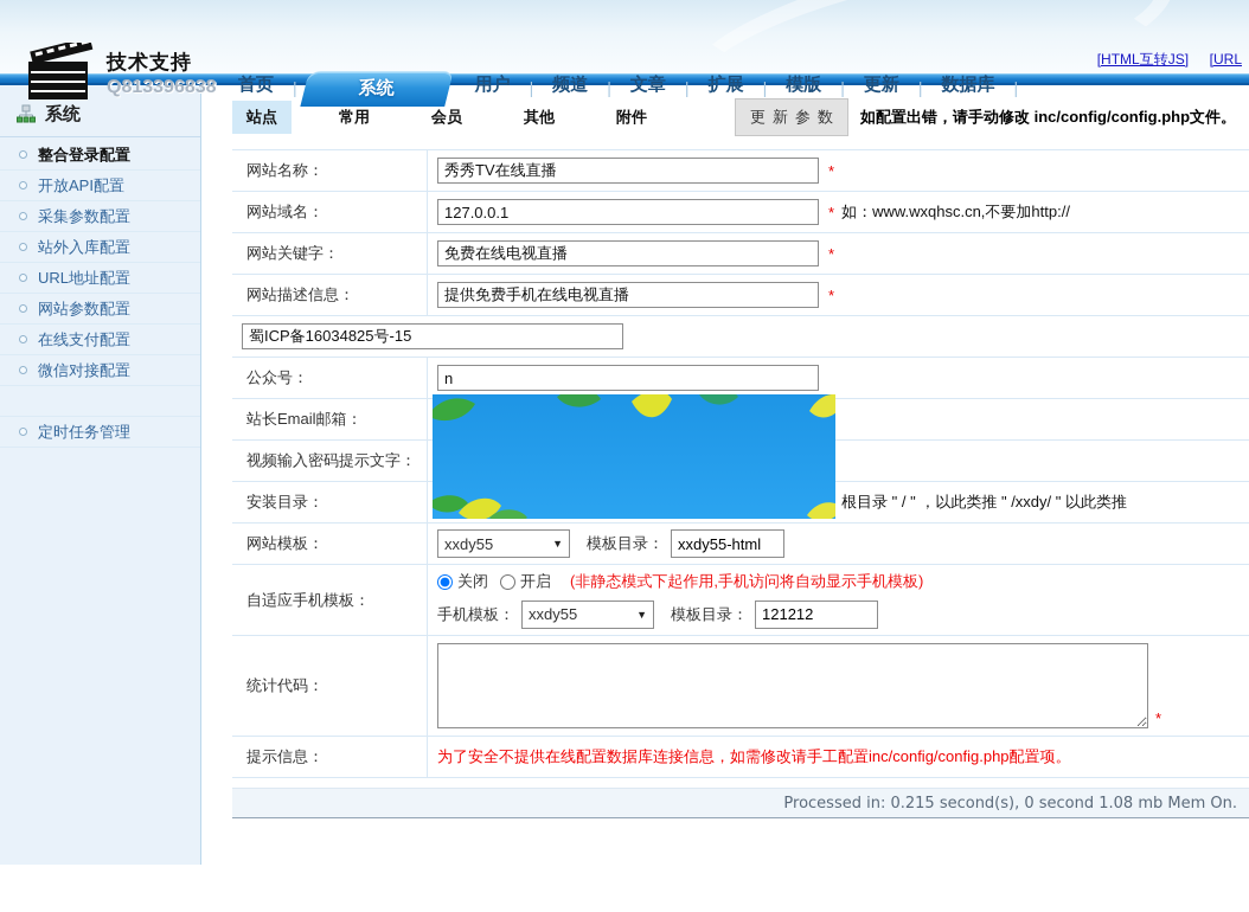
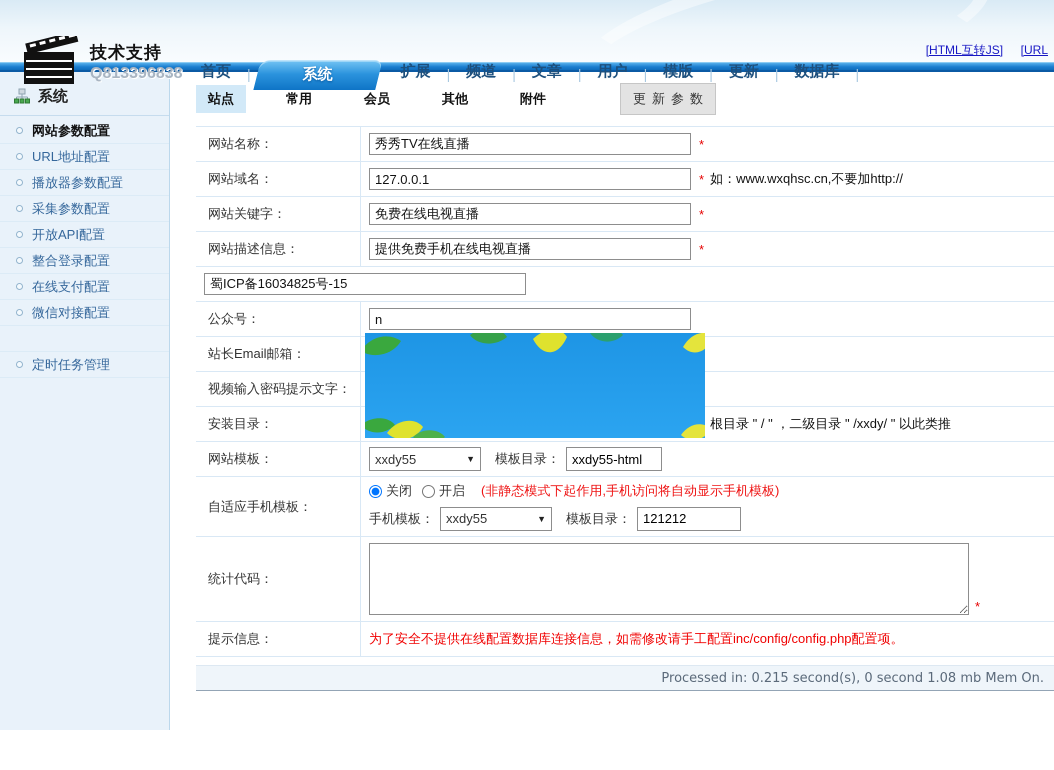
  技术支持
  Q813396838
  [HTML互转JS] [URL
  首页
  |
  系统
- 用户
+ 扩展
  |
  频道
  |
  文章
  |
- 扩展
+ 用户
  |
  模版
  |
  更新
  |
  数据库
  |
  系统
- 整合登录配置
+ 网站参数配置
- 开放API配置
+ URL地址配置
+ 播放器参数配置
  采集参数配置
- 站外入库配置
- URL地址配置
+ 开放API配置
- 网站参数配置
+ 整合登录配置
  在线支付配置
  微信对接配置
  定时任务管理
  站点
  常用
  会员
  其他
  附件
  更新参数
- 如配置出错，请手动修改 inc/config/config.php文件。
  网站名称：
  秀秀TV在线直播
  *
  网站域名：
  127.0.0.1
  *
  如：www.wxqhsc.cn,不要加http://
  网站关键字：
  免费在线电视直播
  *
  网站描述信息：
  提供免费手机在线电视直播
  *
  蜀ICP备16034825号-15
  公众号：
  n
  站长Email邮箱：
  视频输入密码提示文字：
  安装目录：
- 根目录 " / " ，以此类推 " /xxdy/ " 以此类推
+ 根目录 " / " ，二级目录 " /xxdy/ " 以此类推
  网站模板：
  xxdy55
  ▼
  模板目录：
  xxdy55-html
  自适应手机模板：
  关闭
  开启
  (非静态模式下起作用,手机访问将自动显示手机模板)
  手机模板：
  xxdy55
  ▼
  模板目录：
  121212
  统计代码：
  *
  提示信息：
  为了安全不提供在线配置数据库连接信息，如需修改请手工配置inc/config/config.php配置项。
  Processed in: 0.215 second(s), 0 second 1.08 mb Mem On.
